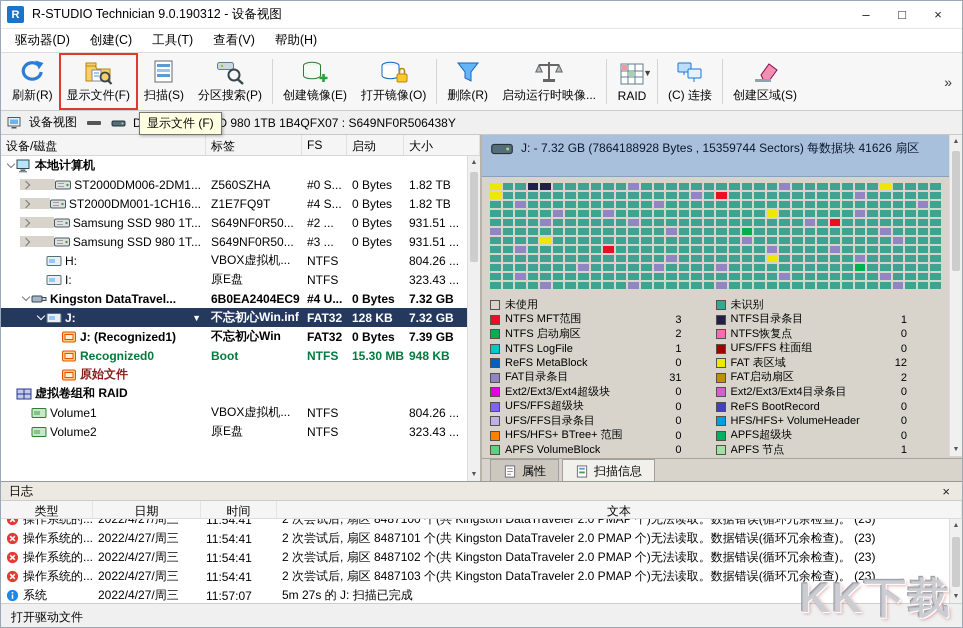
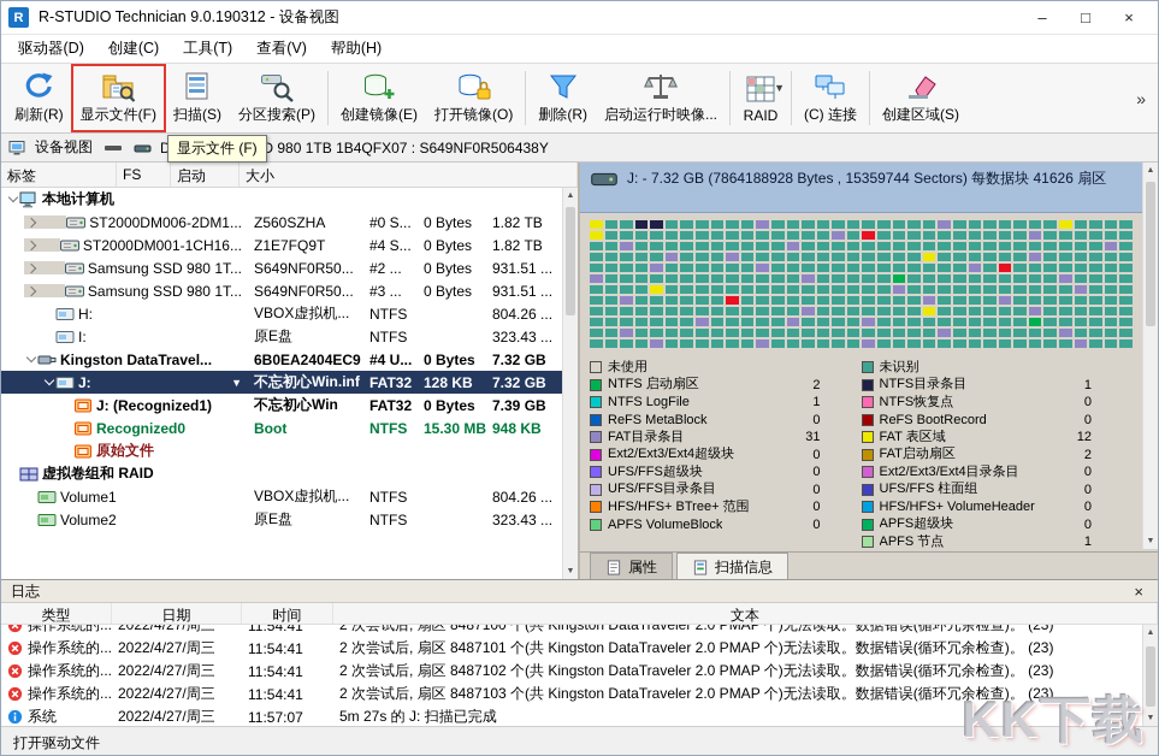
  R
  R-STUDIO Technician 9.0.190312 - 设备视图
  –
  □
  ×
  驱动器(D)
  创建(C)
  工具(T)
  查看(V)
  帮助(H)
  »
  刷新(R)
  显示文件(F)
  扫描(S)
  分区搜索(P)
  创建镜像(E)
  打开镜像(O)
  删除(R)
  启动运行时映像...
  ▼
  RAID
  (C) 连接
  创建区域(S)
  设备视图
  DD 980 1TB 1B4QFX07 : S649NF0R506438Y
  显示文件 (F)
- 设备/磁盘
  标签
  FS
  启动
  大小
  本地计算机
  ST2000DM006-2DM1...
  Z560SZHA
  #0 S...
  0 Bytes
  1.82 TB
  ST2000DM001-1CH16...
  Z1E7FQ9T
  #4 S...
  0 Bytes
  1.82 TB
  Samsung SSD 980 1T...
  S649NF0R50...
  #2 ...
  0 Bytes
  931.51 ...
  Samsung SSD 980 1T...
  S649NF0R50...
  #3 ...
  0 Bytes
  931.51 ...
  H:
  VBOX虚拟机...
  NTFS
  804.26 ...
  I:
  原E盘
  NTFS
  323.43 ...
  Kingston DataTravel...
  6B0EA2404EC9
  #4 U...
  0 Bytes
  7.32 GB
  J:
  ▼
  不忘初心Win.inf
  FAT32
  128 KB
  7.32 GB
  J: (Recognized1)
  不忘初心Win
  FAT32
  0 Bytes
  7.39 GB
  Recognized0
  Boot
  NTFS
  15.30 MB
  948 KB
  原始文件
  虚拟卷组和 RAID
  Volume1
  VBOX虚拟机...
  NTFS
  804.26 ...
  Volume2
  原E盘
  NTFS
  323.43 ...
  J: - 7.32 GB (7864188928 Bytes , 15359744 Sectors) 每数据块 41626 扇区
  未使用
- NTFS MFT范围
- 3
  NTFS 启动扇区
  2
  NTFS LogFile
  1
  ReFS MetaBlock
  0
  FAT目录条目
  31
  Ext2/Ext3/Ext4超级块
  0
  UFS/FFS超级块
  0
  UFS/FFS目录条目
  0
  HFS/HFS+ BTree+ 范围
  0
  APFS VolumeBlock
  0
  未识别
  NTFS目录条目
  1
  NTFS恢复点
  0
- UFS/FFS 柱面组
+ ReFS BootRecord
  0
  FAT 表区域
  12
  FAT启动扇区
  2
  Ext2/Ext3/Ext4目录条目
  0
- ReFS BootRecord
+ UFS/FFS 柱面组
  0
  HFS/HFS+ VolumeHeader
  0
  APFS超级块
  0
  APFS 节点
  1
  属性
  扫描信息
  日志
  ×
  类型
  日期
  时间
  文本
  操作系统的...
  2022/4/27/周三
  11:54:41
  2 次尝试后, 扇区 8487100 个(共 Kingston DataTraveler 2.0 PMAP 个)无法读取。数据错误(循环冗余检查)。 (23)
  操作系统的...
  2022/4/27/周三
  11:54:41
  2 次尝试后, 扇区 8487101 个(共 Kingston DataTraveler 2.0 PMAP 个)无法读取。数据错误(循环冗余检查)。 (23)
  操作系统的...
  2022/4/27/周三
  11:54:41
  2 次尝试后, 扇区 8487102 个(共 Kingston DataTraveler 2.0 PMAP 个)无法读取。数据错误(循环冗余检查)。 (23)
  操作系统的...
  2022/4/27/周三
  11:54:41
  2 次尝试后, 扇区 8487103 个(共 Kingston DataTraveler 2.0 PMAP 个)无法读取。数据错误(循环冗余检查)。 (23)
  系统
  2022/4/27/周三
  11:57:07
  5m 27s 的 J: 扫描已完成
  打开驱动文件
  KK下载
